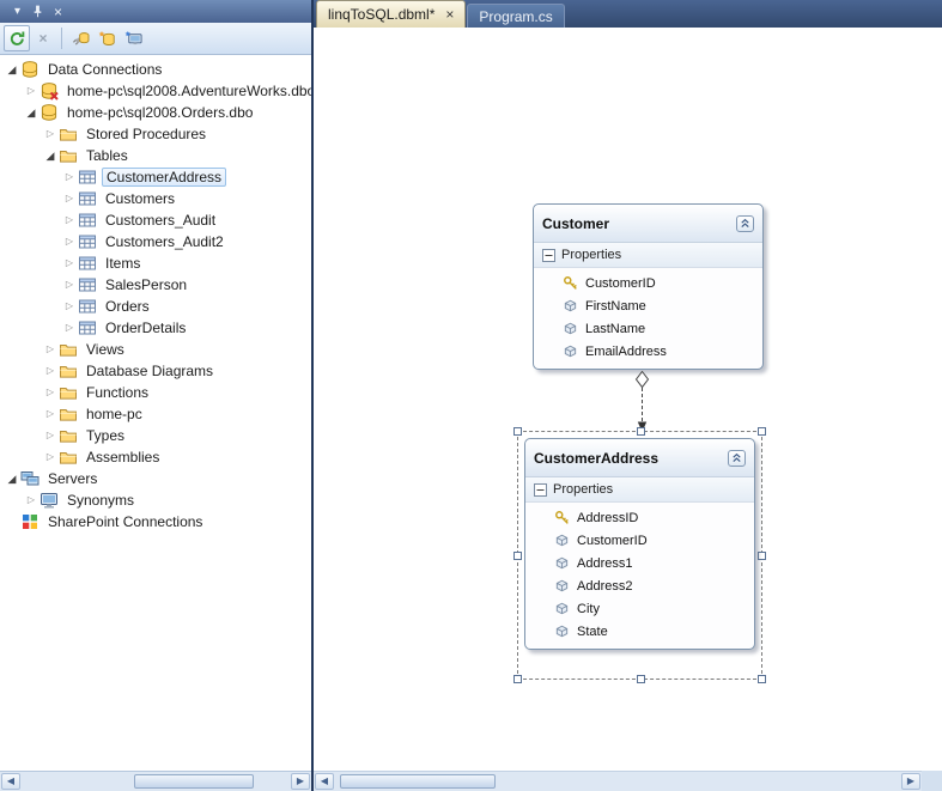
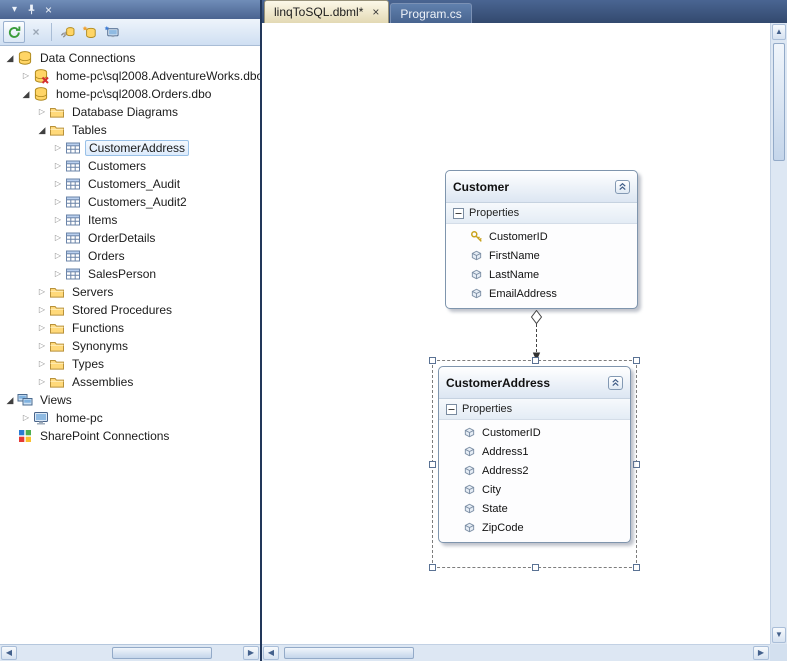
  ▾
  ×
  ×
  ◢
  Data Connections
  ▷
  home-pc\sql2008.AdventureWorks.dbo
  ◢
  home-pc\sql2008.Orders.dbo
  ▷
- Stored Procedures
+ Database Diagrams
  ◢
  Tables
  ▷
  CustomerAddress
  ▷
  Customers
  ▷
  Customers_Audit
  ▷
  Customers_Audit2
  ▷
  Items
  ▷
- SalesPerson
+ OrderDetails
  ▷
  Orders
  ▷
- OrderDetails
+ SalesPerson
  ▷
- Views
+ Servers
  ▷
- Database Diagrams
+ Stored Procedures
  ▷
  Functions
  ▷
- home-pc
+ Synonyms
  ▷
  Types
  ▷
  Assemblies
  ◢
- Servers
+ Views
  ▷
- Synonyms
+ home-pc
  SharePoint Connections
  ◀
  ▶
  linqToSQL.dbml*
  ×
  Program.cs
  Customer
  Properties
  CustomerID
  FirstName
  LastName
  EmailAddress
  CustomerAddress
  Properties
- AddressID
  CustomerID
  Address1
  Address2
  City
  State
+ ZipCode
+ ▲
+ ▼
  ◀
  ▶
